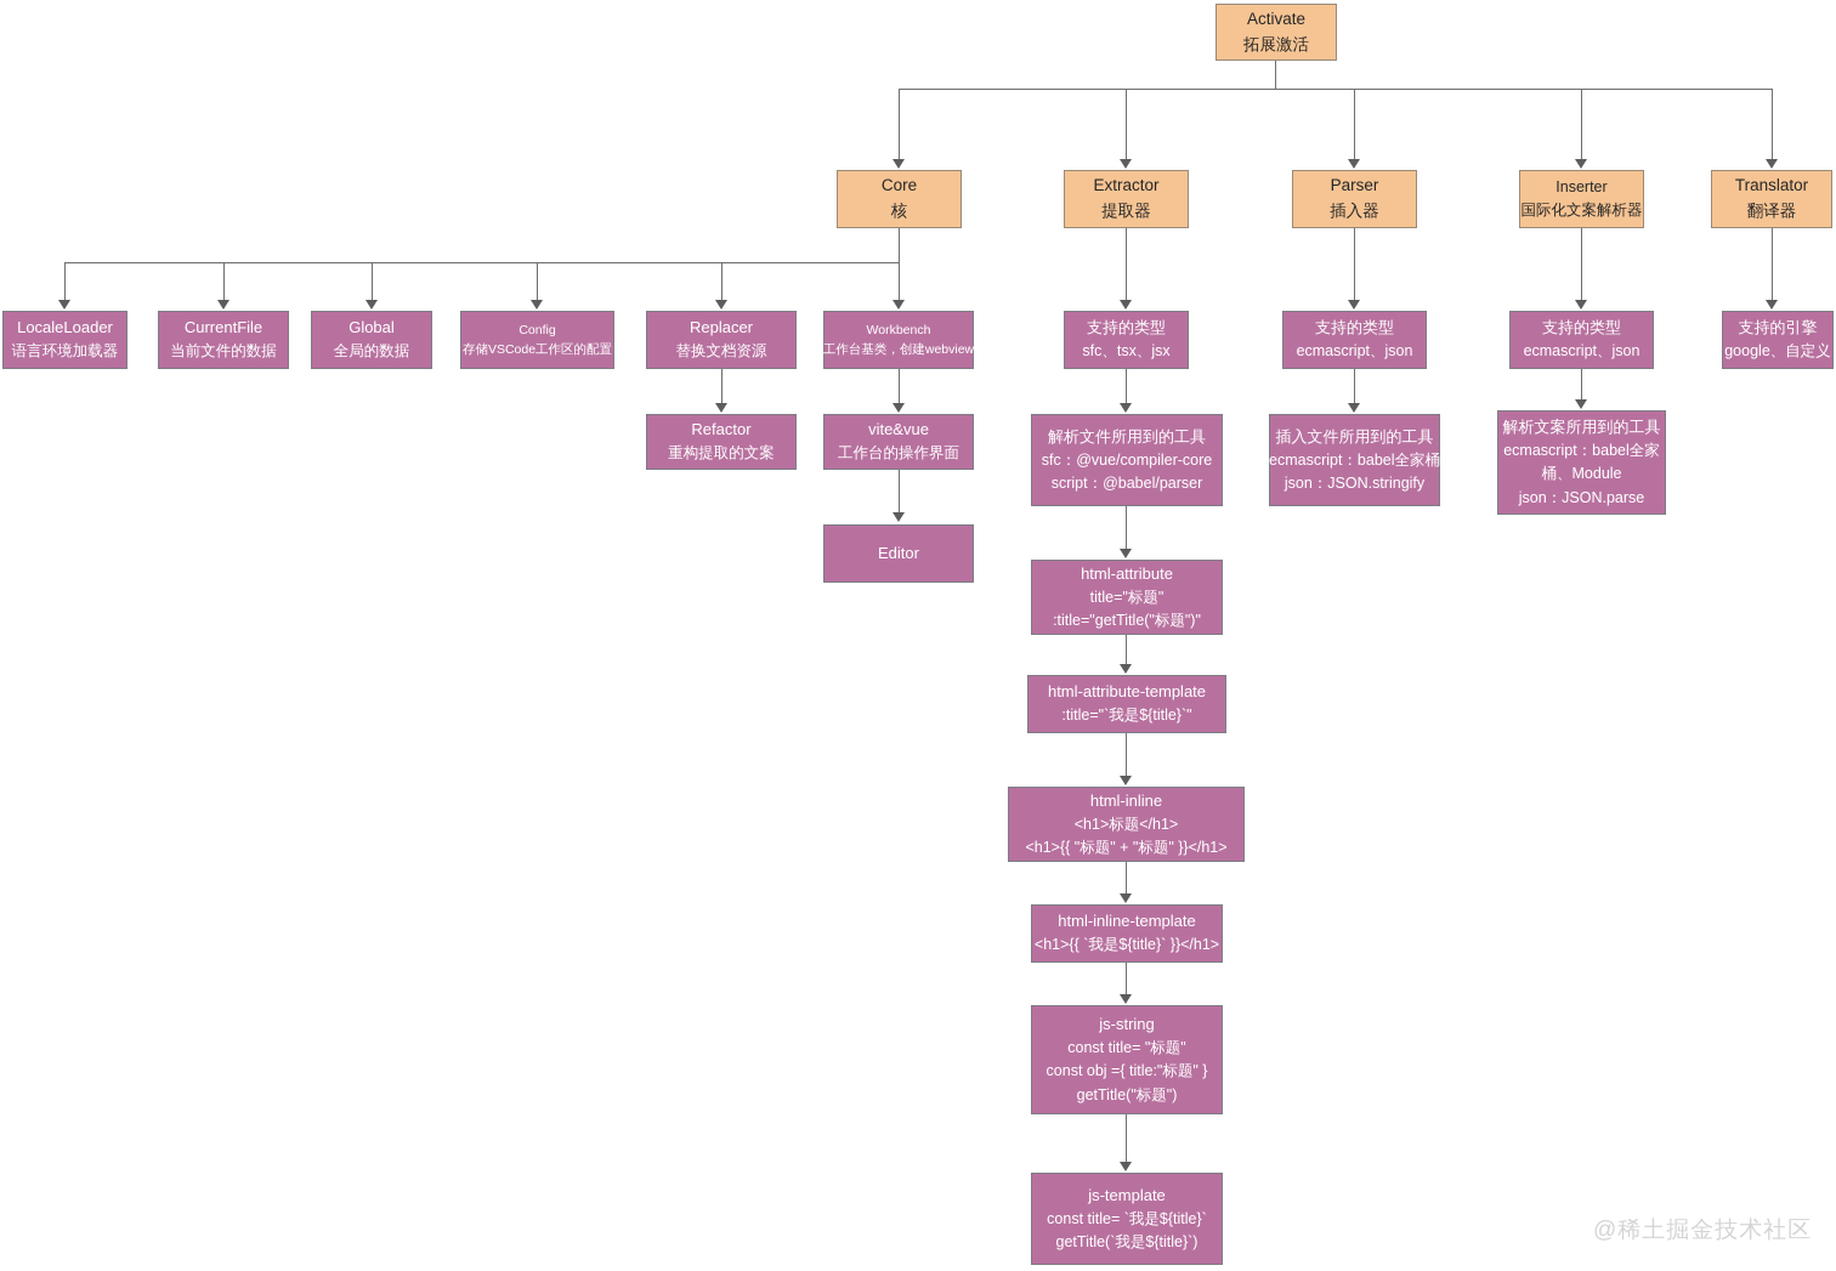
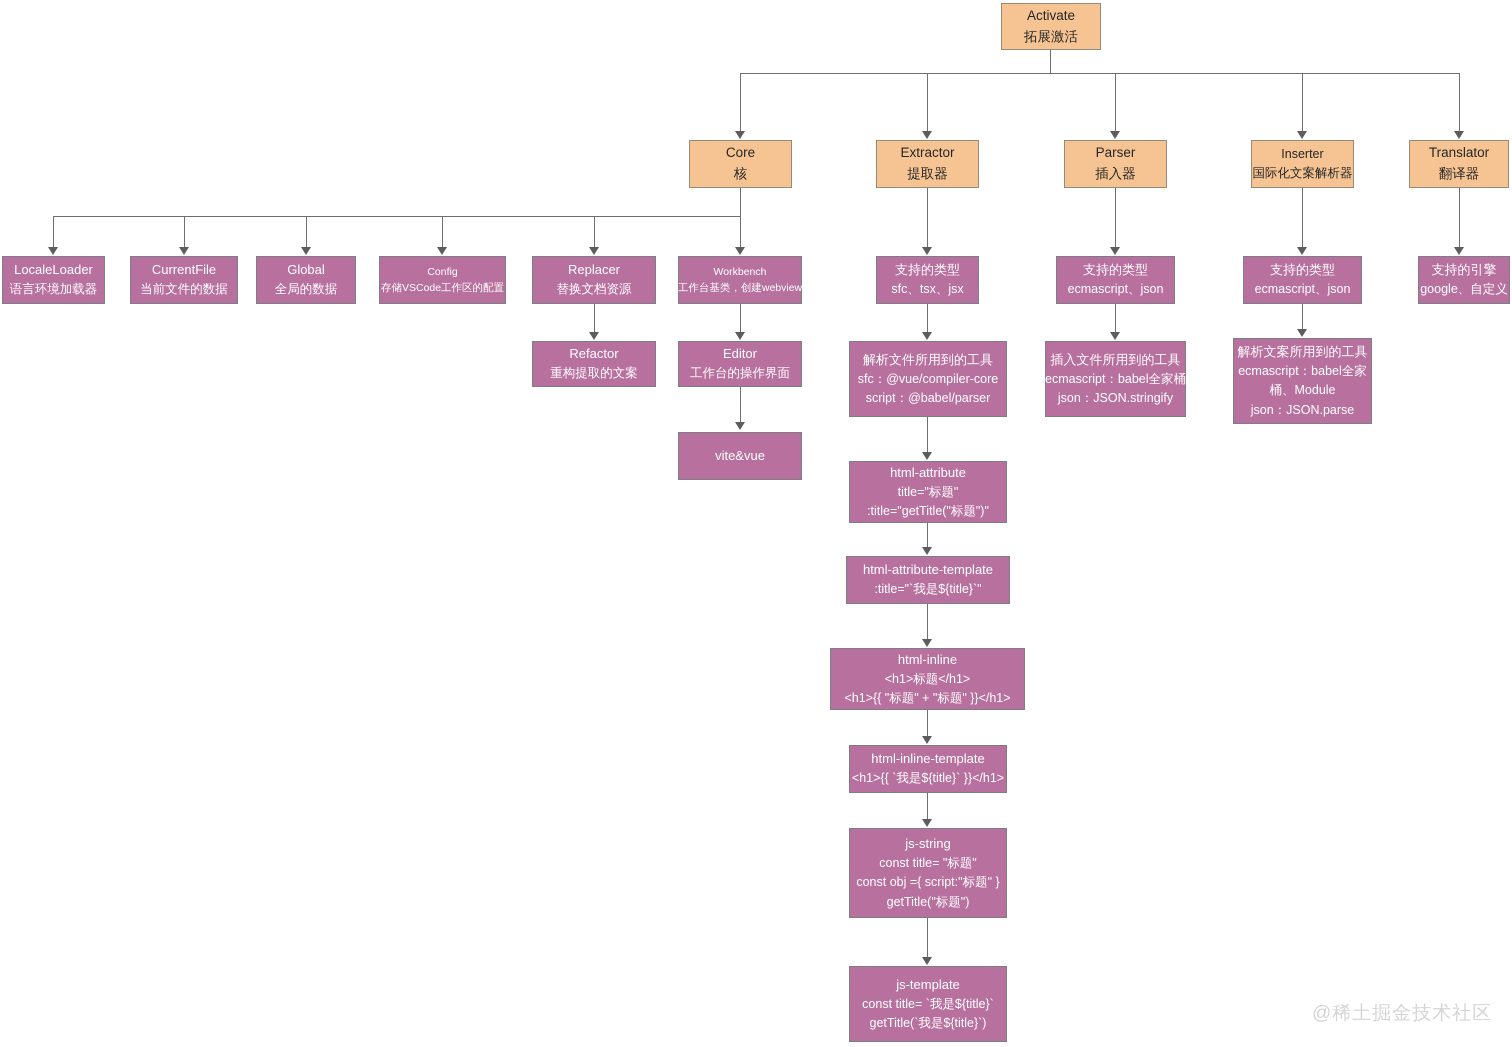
  Activate
  拓展激活
  Core
  核
  Extractor
  提取器
  Parser
  插入器
  Inserter
  国际化文案解析器
  Translator
  翻译器
  LocaleLoader
  语言环境加载器
  CurrentFile
  当前文件的数据
  Global
  全局的数据
  Config
  存储VSCode工作区的配置
  Replacer
  替换文档资源
  Workbench
  工作台基类，创建webview
  Refactor
  重构提取的文案
- vite&vue
+ Editor
  工作台的操作界面
- Editor
+ vite&vue
  支持的类型
  sfc、tsx、jsx
  解析文件所用到的工具
  sfc：@vue/compiler-core
  script：@babel/parser
  html-attribute
  title="标题"
  :title="getTitle("标题")"
  html-attribute-template
  :title="`我是${title}`"
  html-inline
  <h1>标题</h1>
  <h1>{{ "标题" + "标题" }}</h1>
  html-inline-template
  <h1>{{ `我是${title}` }}</h1>
  js-string
  const title= "标题"
- const obj ={ title:"标题" }
+ const obj ={ script:"标题" }
  getTitle("标题")
  js-template
  const title= `我是${title}`
  getTitle(`我是${title}`)
  支持的类型
  ecmascript、json
  插入文件所用到的工具
  ecmascript：babel全家桶
  json：JSON.stringify
  支持的类型
  ecmascript、json
  解析文案所用到的工具
  ecmascript：babel全家
  桶、Module
  json：JSON.parse
  支持的引擎
  google、自定义
  @稀土掘金技术社区
